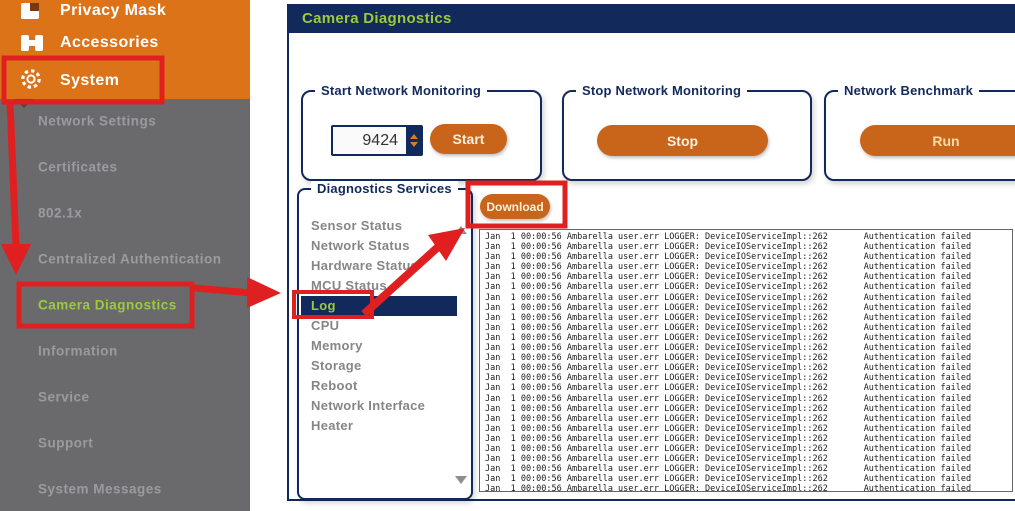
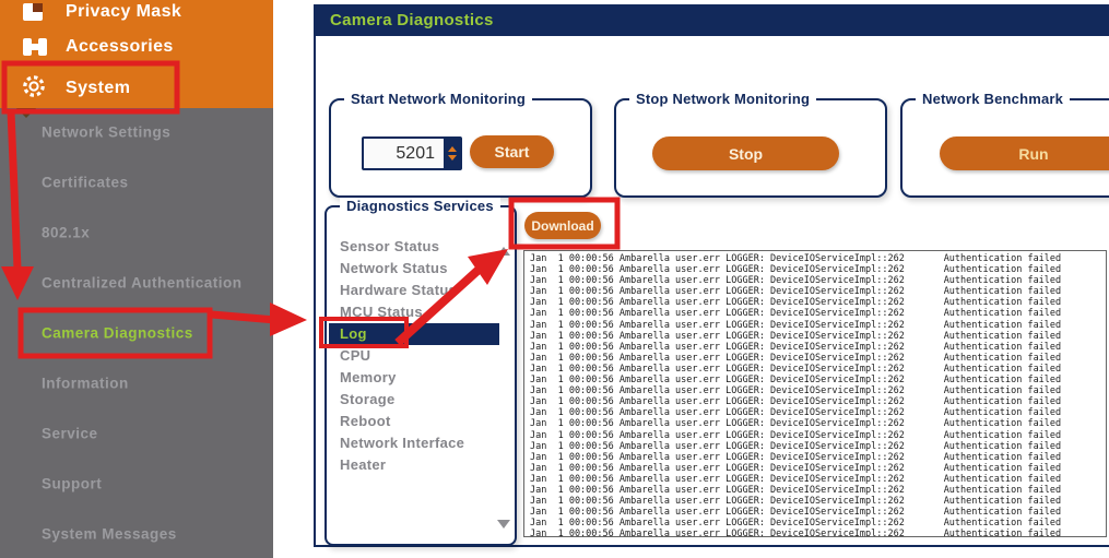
  Privacy Mask
  Accessories
  System
  Network Settings
  Certificates
  802.1x
  Centralized Authentication
  Camera Diagnostics
  Information
  Service
  Support
  System Messages
  Camera Diagnostics
  Start Network Monitoring
- 9424
+ 5201
  Start
  Stop Network Monitoring
  Stop
  Network Benchmark
  Run
  Diagnostics Services
  Sensor Status
  Network Status
  Hardware Statu
  MCU Status
  Log
  CPU
  Memory
  Storage
  Reboot
  Network Interface
  Heater
  Download
  Jan 1 00:00:56 Ambarella user.err LOGGER: DeviceIOServiceImpl::262 Authentication failed
  Jan 1 00:00:56 Ambarella user.err LOGGER: DeviceIOServiceImpl::262 Authentication failed
  Jan 1 00:00:56 Ambarella user.err LOGGER: DeviceIOServiceImpl::262 Authentication failed
  Jan 1 00:00:56 Ambarella user.err LOGGER: DeviceIOServiceImpl::262 Authentication failed
  Jan 1 00:00:56 Ambarella user.err LOGGER: DeviceIOServiceImpl::262 Authentication failed
  Jan 1 00:00:56 Ambarella user.err LOGGER: DeviceIOServiceImpl::262 Authentication failed
  Jan 1 00:00:56 Ambarella user.err LOGGER: DeviceIOServiceImpl::262 Authentication failed
  Jan 1 00:00:56 Ambarella user.err LOGGER: DeviceIOServiceImpl::262 Authentication failed
  Jan 1 00:00:56 Ambarella user.err LOGGER: DeviceIOServiceImpl::262 Authentication failed
  Jan 1 00:00:56 Ambarella user.err LOGGER: DeviceIOServiceImpl::262 Authentication failed
  Jan 1 00:00:56 Ambarella user.err LOGGER: DeviceIOServiceImpl::262 Authentication failed
  Jan 1 00:00:56 Ambarella user.err LOGGER: DeviceIOServiceImpl::262 Authentication failed
  Jan 1 00:00:56 Ambarella user.err LOGGER: DeviceIOServiceImpl::262 Authentication failed
  Jan 1 00:00:56 Ambarella user.err LOGGER: DeviceIOServiceImpl::262 Authentication failed
  Jan 1 00:00:56 Ambarella user.err LOGGER: DeviceIOServiceImpl::262 Authentication failed
  Jan 1 00:00:56 Ambarella user.err LOGGER: DeviceIOServiceImpl::262 Authentication failed
  Jan 1 00:00:56 Ambarella user.err LOGGER: DeviceIOServiceImpl::262 Authentication failed
  Jan 1 00:00:56 Ambarella user.err LOGGER: DeviceIOServiceImpl::262 Authentication failed
  Jan 1 00:00:56 Ambarella user.err LOGGER: DeviceIOServiceImpl::262 Authentication failed
  Jan 1 00:00:56 Ambarella user.err LOGGER: DeviceIOServiceImpl::262 Authentication failed
  Jan 1 00:00:56 Ambarella user.err LOGGER: DeviceIOServiceImpl::262 Authentication failed
  Jan 1 00:00:56 Ambarella user.err LOGGER: DeviceIOServiceImpl::262 Authentication failed
  Jan 1 00:00:56 Ambarella user.err LOGGER: DeviceIOServiceImpl::262 Authentication failed
  Jan 1 00:00:56 Ambarella user.err LOGGER: DeviceIOServiceImpl::262 Authentication failed
  Jan 1 00:00:56 Ambarella user.err LOGGER: DeviceIOServiceImpl::262 Authentication failed
  Jan 1 00:00:56 Ambarella user.err LOGGER: DeviceIOServiceImpl::262 Authentication failed
